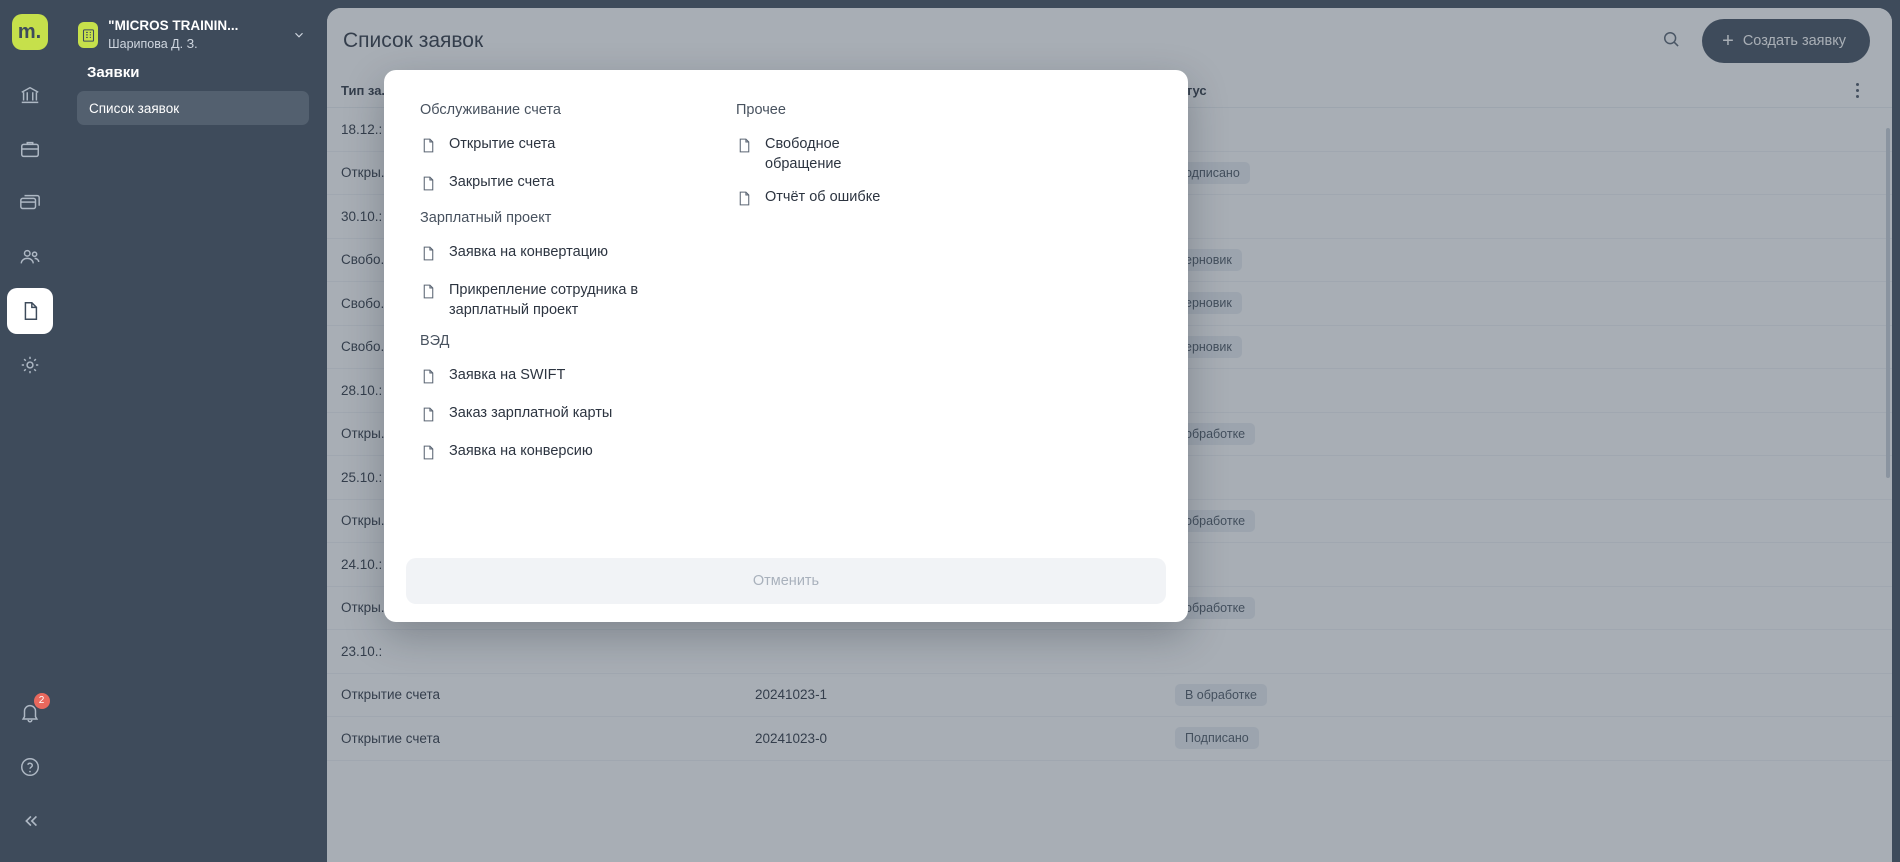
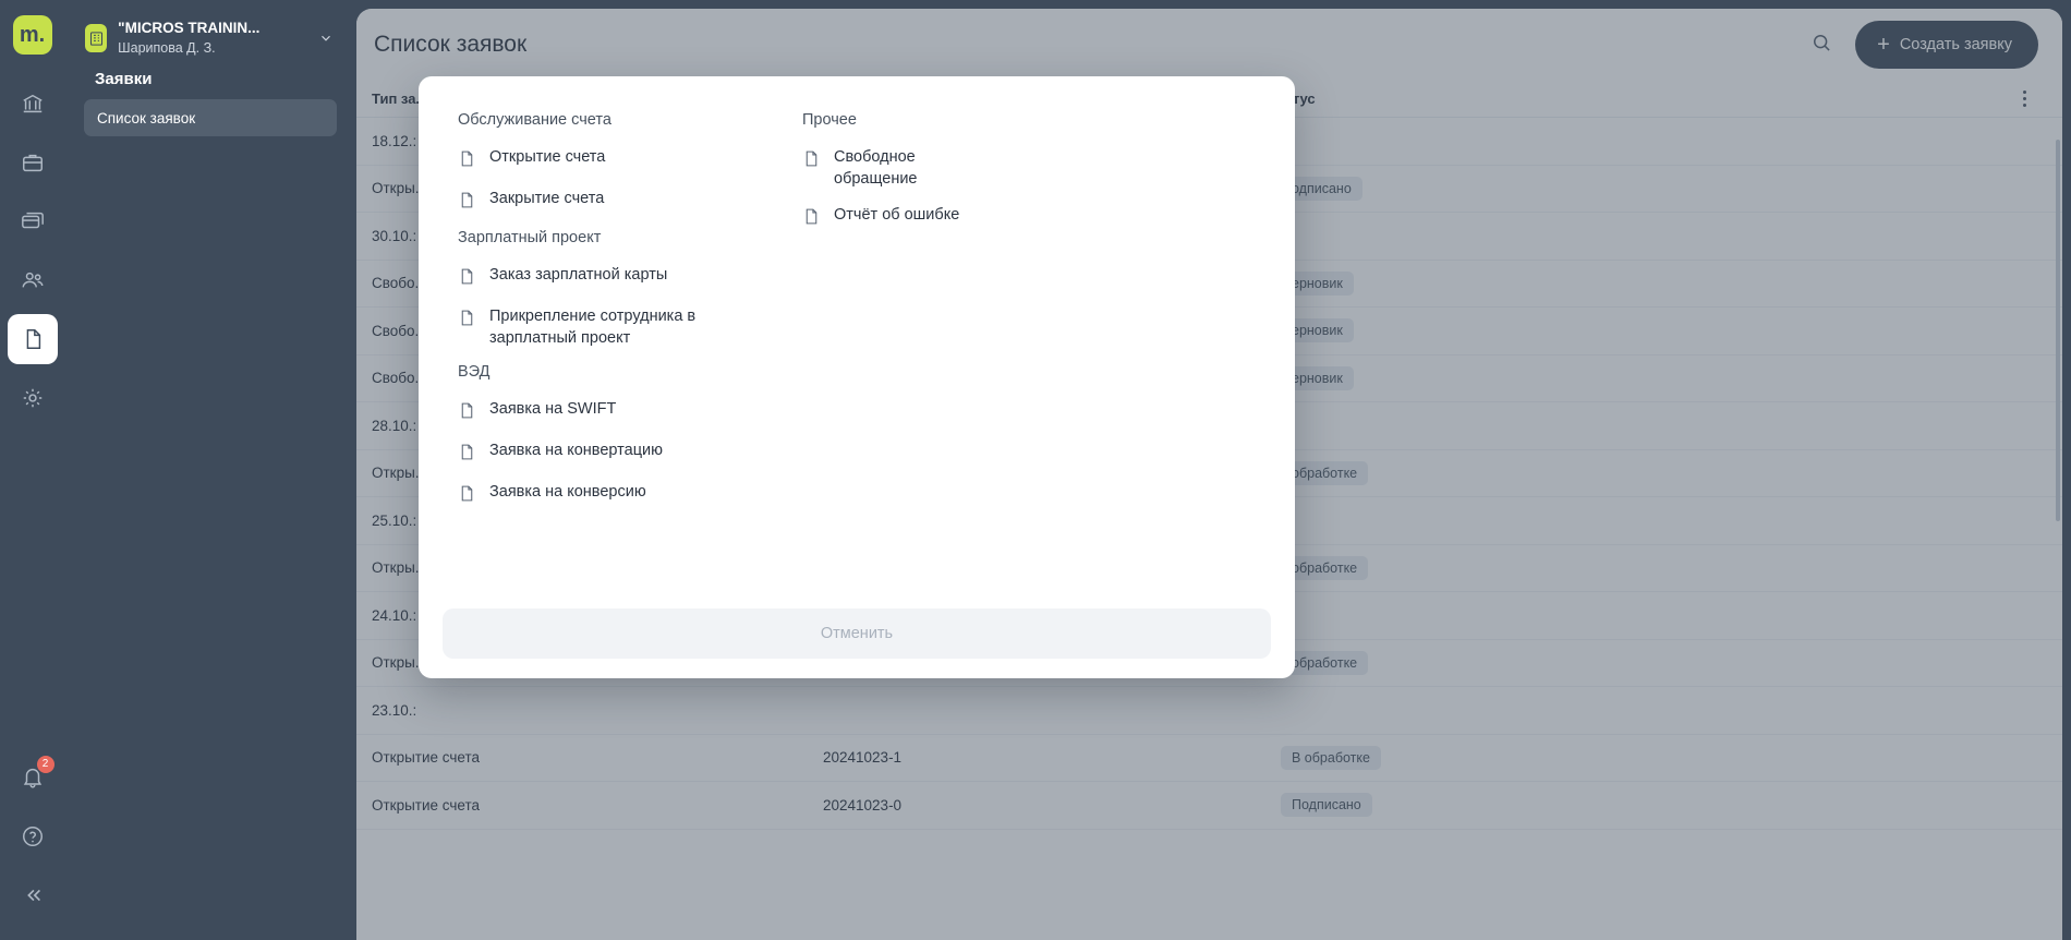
  m.
  2
  Заявки
  Список заявок
  "MICROS TRAININ... Шарипова Д. З.
  Список заявок
  +
  Создать заявку
  18.12.:
  Откры.
  одписано
  30.10.:
  Свобо.
  ерновик
  Свобо.
  ерновик
  Свобо.
  ерновик
  28.10.:
  Откры.
  обработке
  25.10.:
  Откры.
  обработке
  24.10.:
  Откры.
  обработке
  23.10.:
  Открытие счета
  20241023-1
  В обработке
  Открытие счета
  20241023-0
  Подписано
  Обслуживание счета
  Открытие счета
  Закрытие счета
  Зарплатный проект
- Заявка на конвертацию
+ Заказ зарплатной карты
  Прикрепление сотрудника в зарплатный проект
  ВЭД
  Заявка на SWIFT
- Заказ зарплатной карты
+ Заявка на конвертацию
  Заявка на конверсию
  Прочее
  Свободное обращение
  Отчёт об ошибке
  Отменить
